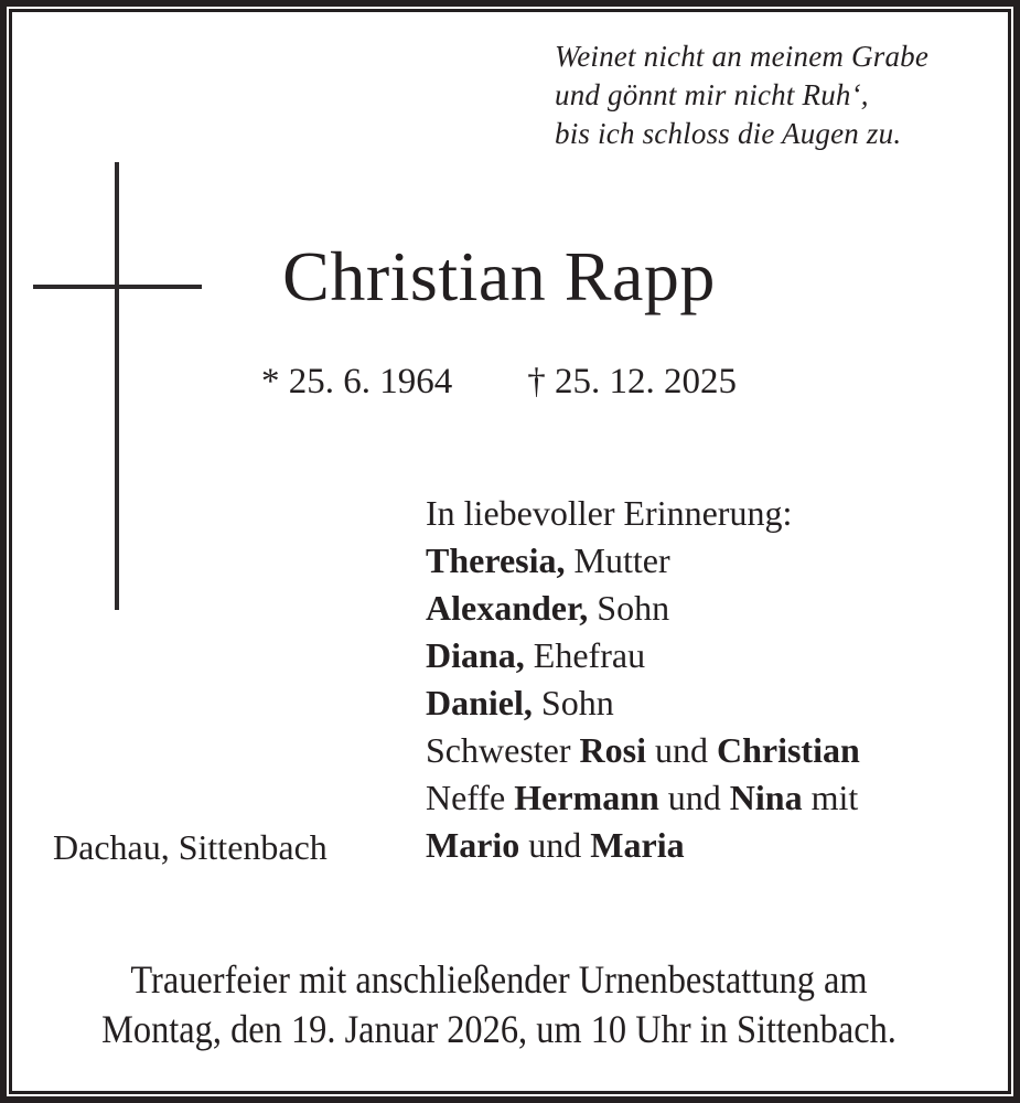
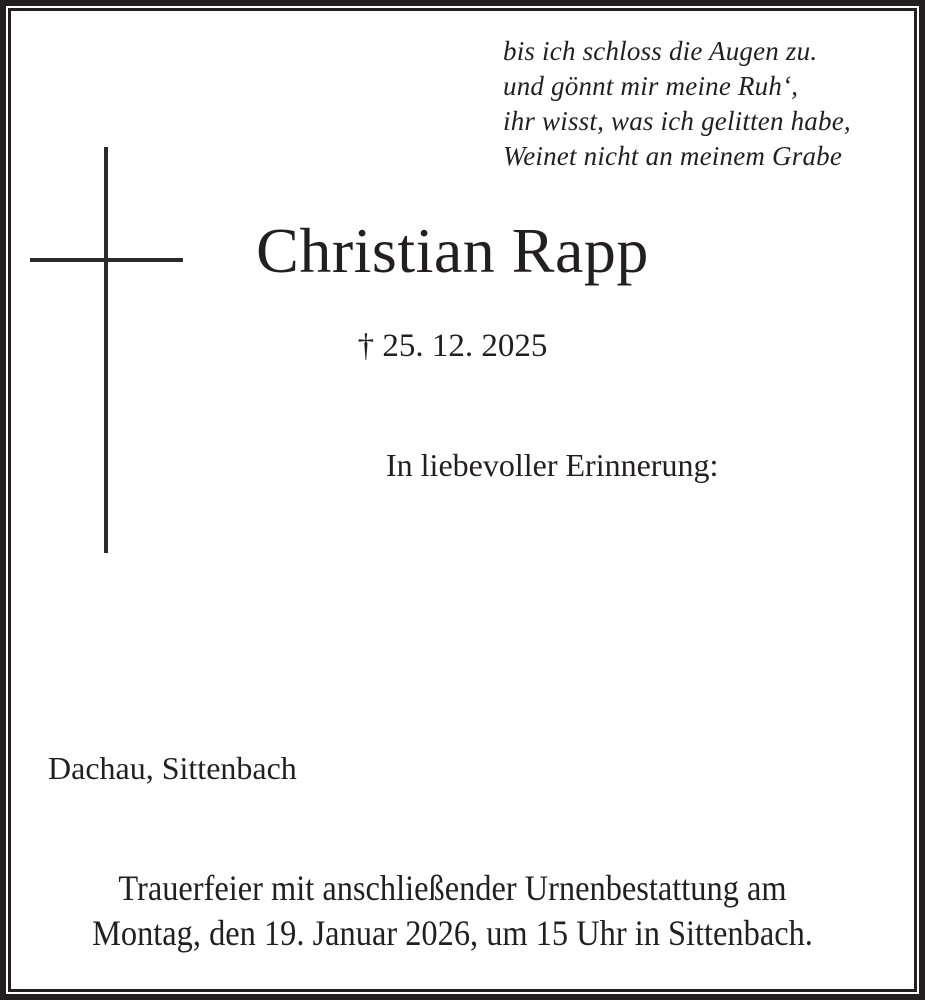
- Weinet nicht an meinem Grabe
+ bis ich schloss die Augen zu.
- und gönnt mir nicht Ruh‘,
+ und gönnt mir meine Ruh‘,
+ ihr wisst, was ich gelitten habe,
- bis ich schloss die Augen zu.
+ Weinet nicht an meinem Grabe
  Christian Rapp
- * 25. 6. 1964
  † 25. 12. 2025
  In liebevoller Erinnerung:
- Theresia, Mutter
- Alexander, Sohn
- Diana, Ehefrau
- Daniel, Sohn
- Schwester Rosi und Christian
- Neffe Hermann und Nina mit
- Mario und Maria
  Dachau, Sittenbach
  Trauerfeier mit anschließender Urnenbestattung am
- Montag, den 19. Januar 2026, um 10 Uhr in Sittenbach.
+ Montag, den 19. Januar 2026, um 15 Uhr in Sittenbach.
